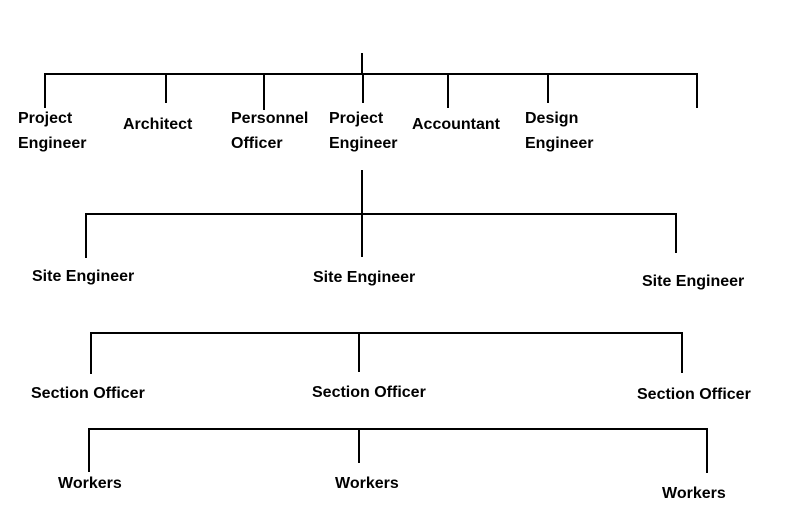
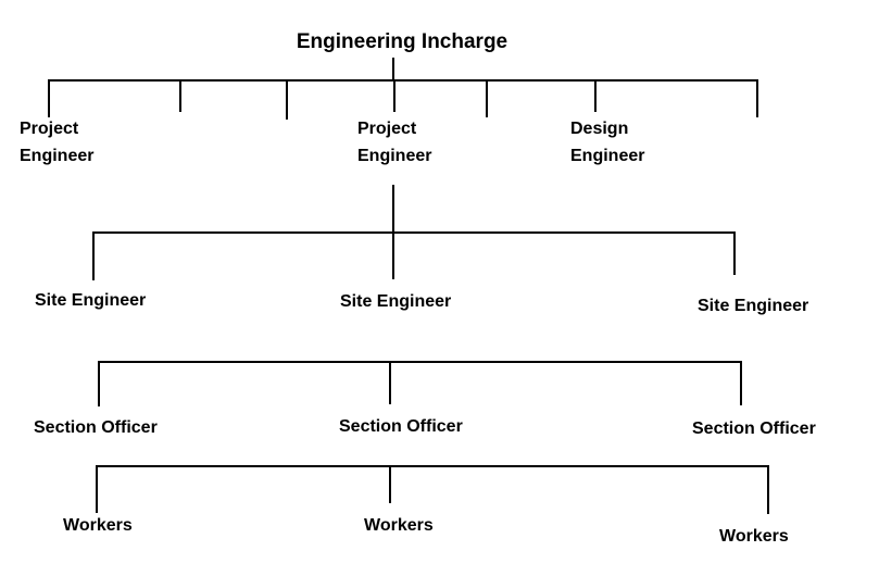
+ Engineering Incharge
  Project
  Engineer
- Architect
- Personnel
- Officer
  Project
  Engineer
- Accountant
  Design
  Engineer
  Site Engineer
  Site Engineer
  Site Engineer
  Section Officer
  Section Officer
  Section Officer
  Workers
  Workers
  Workers
